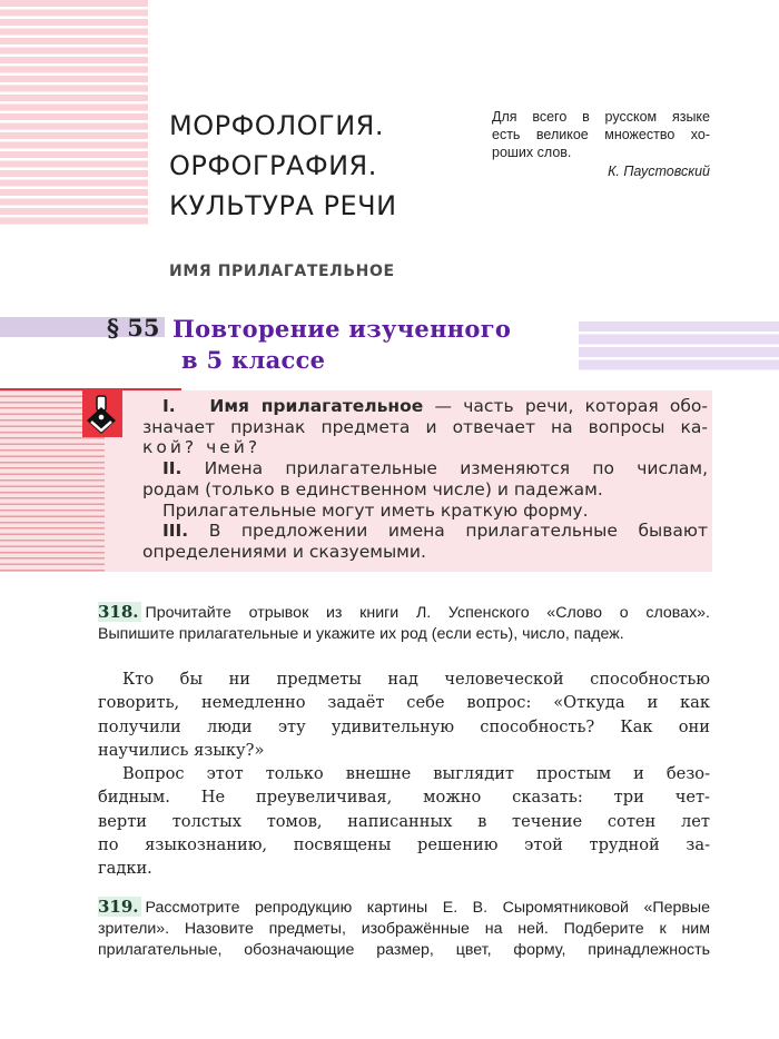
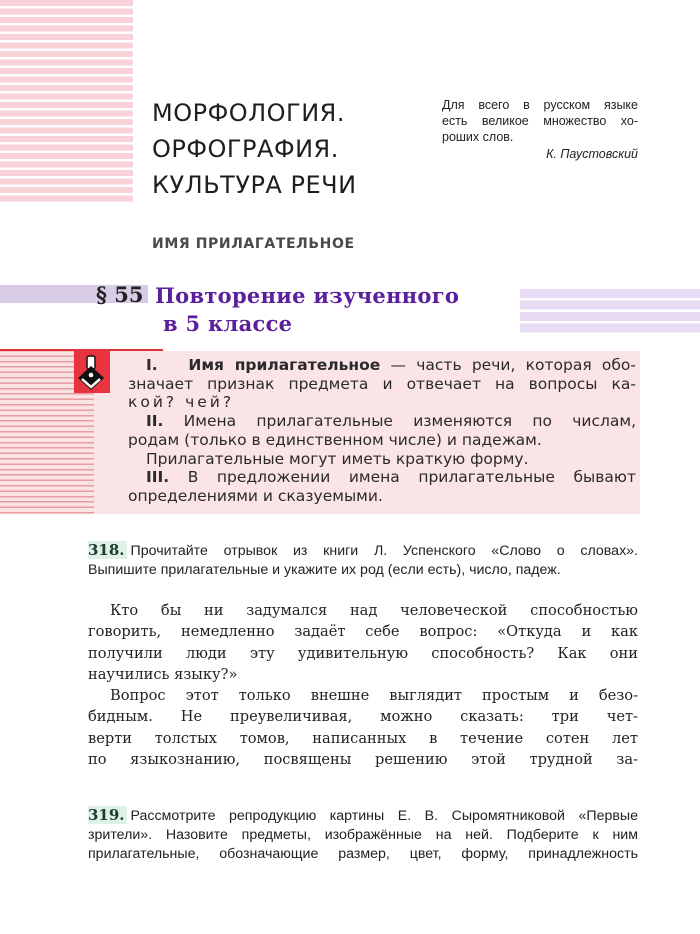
  МОРФОЛОГИЯ.
  ОРФОГРАФИЯ.
  КУЛЬТУРА РЕЧИ
  Для всего в русском языке
  есть великое множество хо-
  роших слов.
  К. Паустовский
  ИМЯ ПРИЛАГАТЕЛЬНОЕ
  § 55
  Повторение изученного
  в 5 классе
  I. Имя прилагательное — часть речи, которая обо-
  значает признак предмета и отвечает на вопросы ка-
  кой? чей?
  II. Имена прилагательные изменяются по числам,
  родам (только в единственном числе) и падежам.
  Прилагательные могут иметь краткую форму.
  III. В предложении имена прилагательные бывают
  определениями и сказуемыми.
  318. Прочитайте отрывок из книги Л. Успенского «Слово о словах».
  Выпишите прилагательные и укажите их род (если есть), число, падеж.
- Кто бы ни предметы над человеческой способностью
+ Кто бы ни задумался над человеческой способностью
  говорить, немедленно задаёт себе вопрос: «Откуда и как
  получили люди эту удивительную способность? Как они
  научились языку?»
  Вопрос этот только внешне выглядит простым и безо-
  бидным. Не преувеличивая, можно сказать: три чет-
  верти толстых томов, написанных в течение сотен лет
  по языкознанию, посвящены решению этой трудной за-
- гадки.
  319. Рассмотрите репродукцию картины Е. В. Сыромятниковой «Первые
  зрители». Назовите предметы, изображённые на ней. Подберите к ним
  прилагательные, обозначающие размер, цвет, форму, принадлежность
